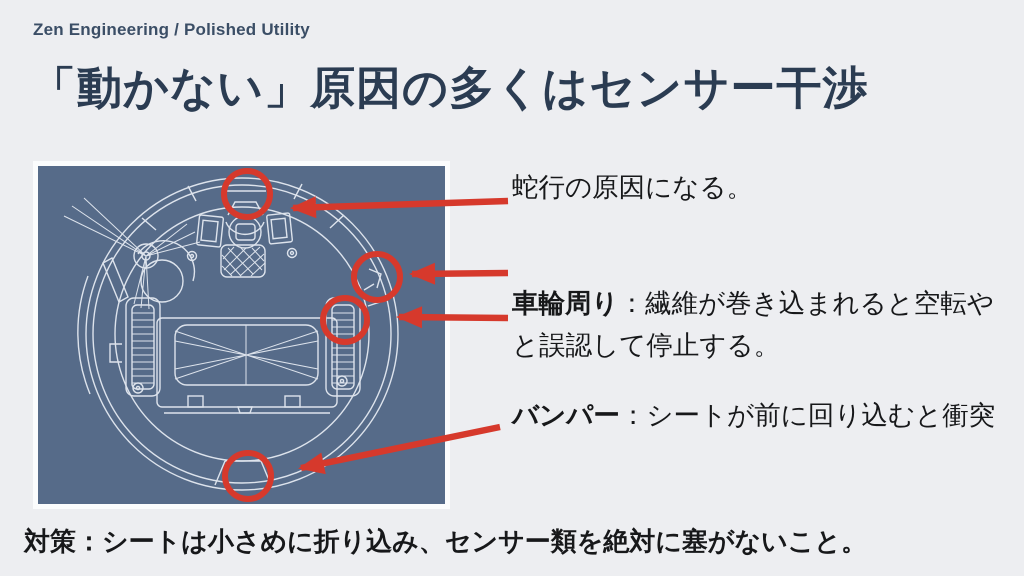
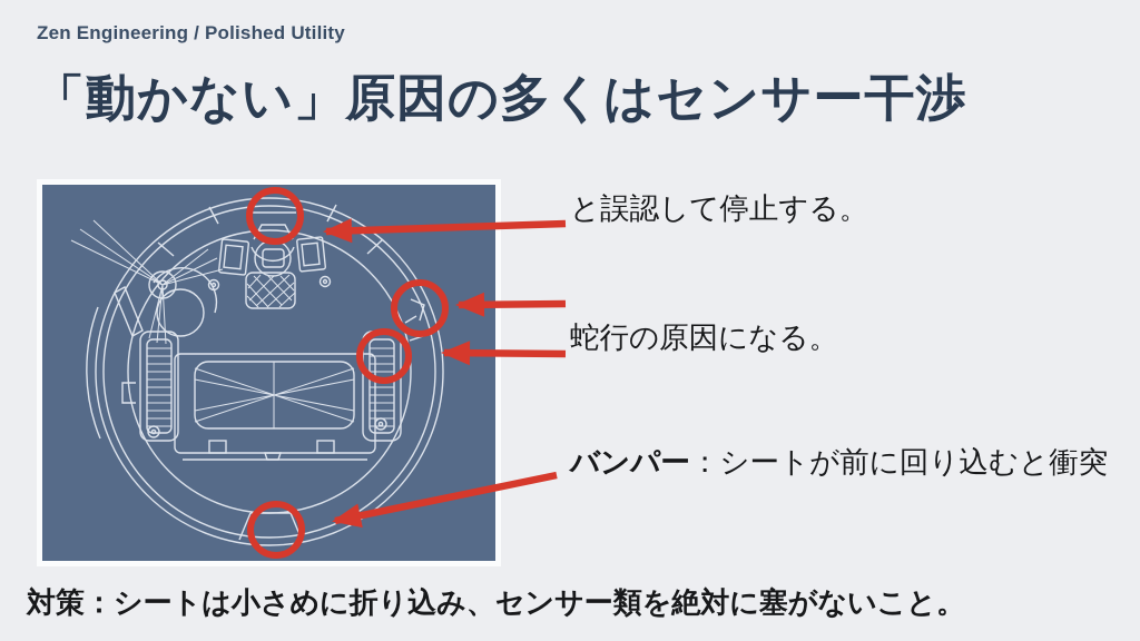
  Zen Engineering / Polished Utility
  「動かない」原因の多くはセンサー干渉
- 蛇行の原因になる。
+ と誤認して停止する。
- 車輪周り：繊維が巻き込まれると空転や
- と誤認して停止する。
+ 蛇行の原因になる。
  バンパー：シートが前に回り込むと衝突
  対策：シートは小さめに折り込み、センサー類を絶対に塞がないこと。
